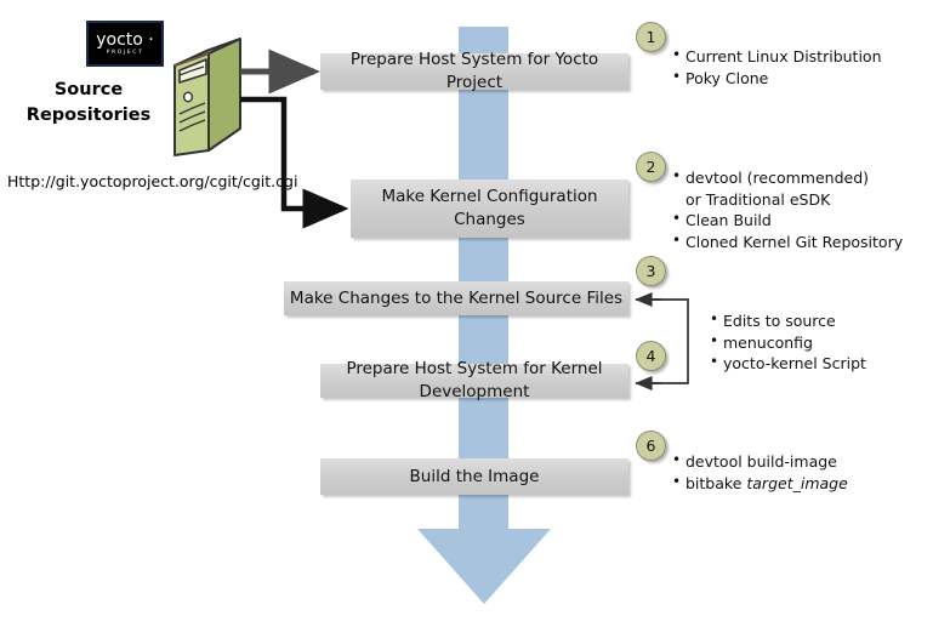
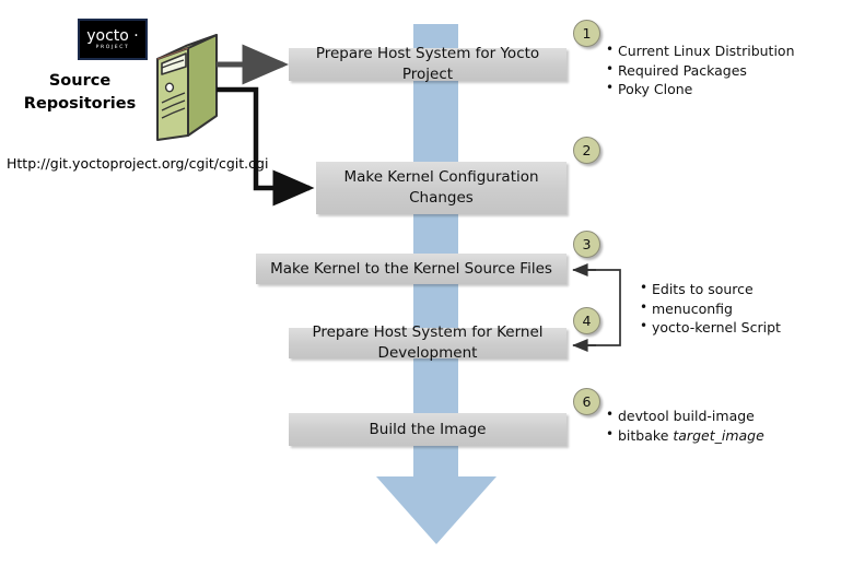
  yocto ·
  Source
  Repositories
  Http://git.yoctoproject.org/cgit/cgit.cgi
  Prepare Host System for Yocto Project
  Make Kernel Configuration Changes
- Make Changes to the Kernel Source Files
+ Make Kernel to the Kernel Source Files
  Prepare Host System for Kernel Development
  Build the Image
  1
  2
  3
  4
  6
  Current Linux Distribution
+ Required Packages
  Poky Clone
- devtool (recommended) or Traditional eSDK
- Clean Build
- Cloned Kernel Git Repository
  Edits to source
  menuconfig
  yocto-kernel Script
  devtool build-image
  bitbake target_image
